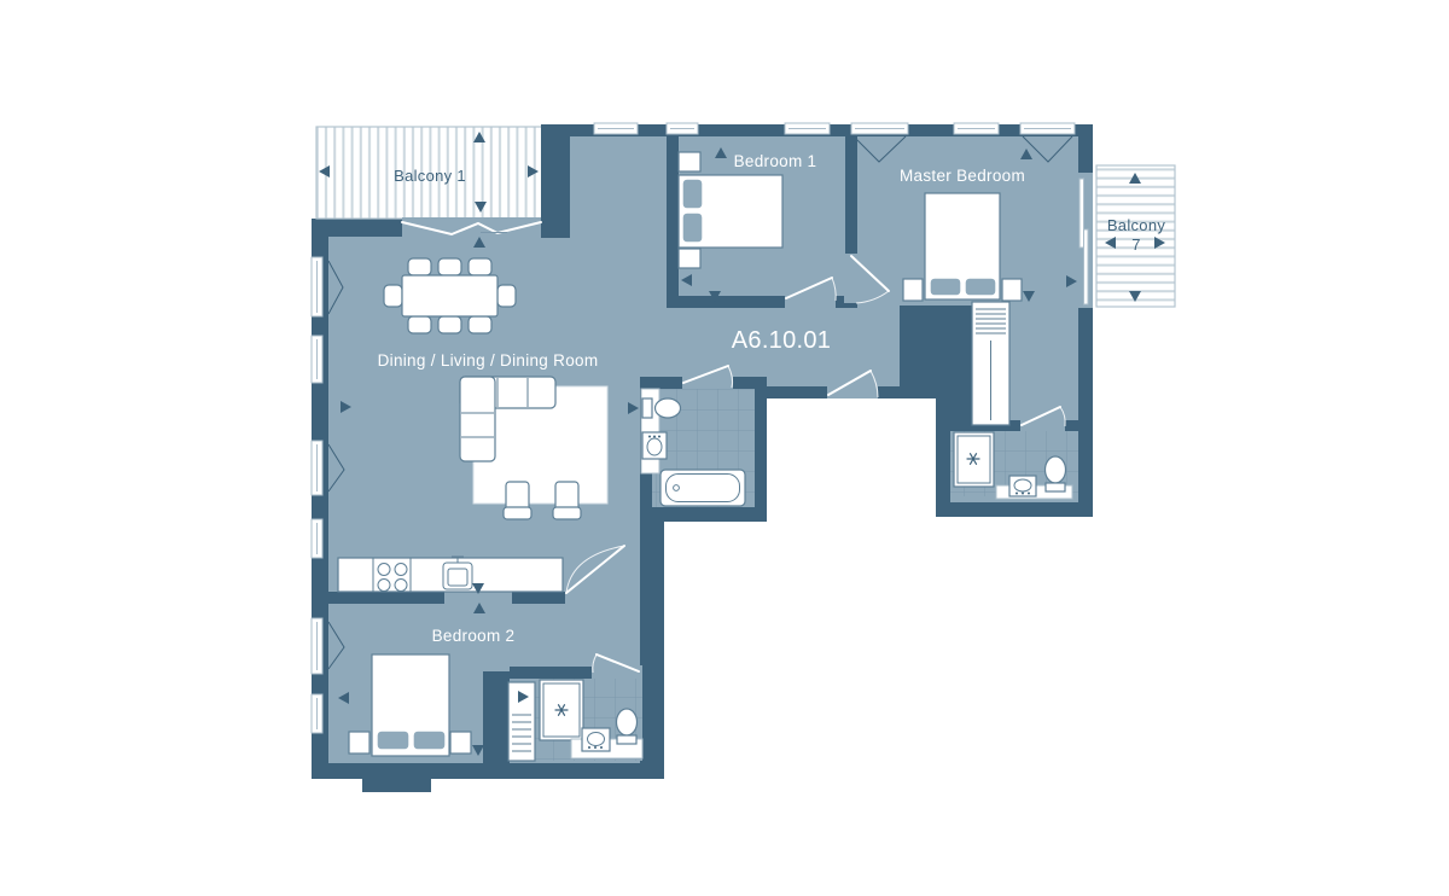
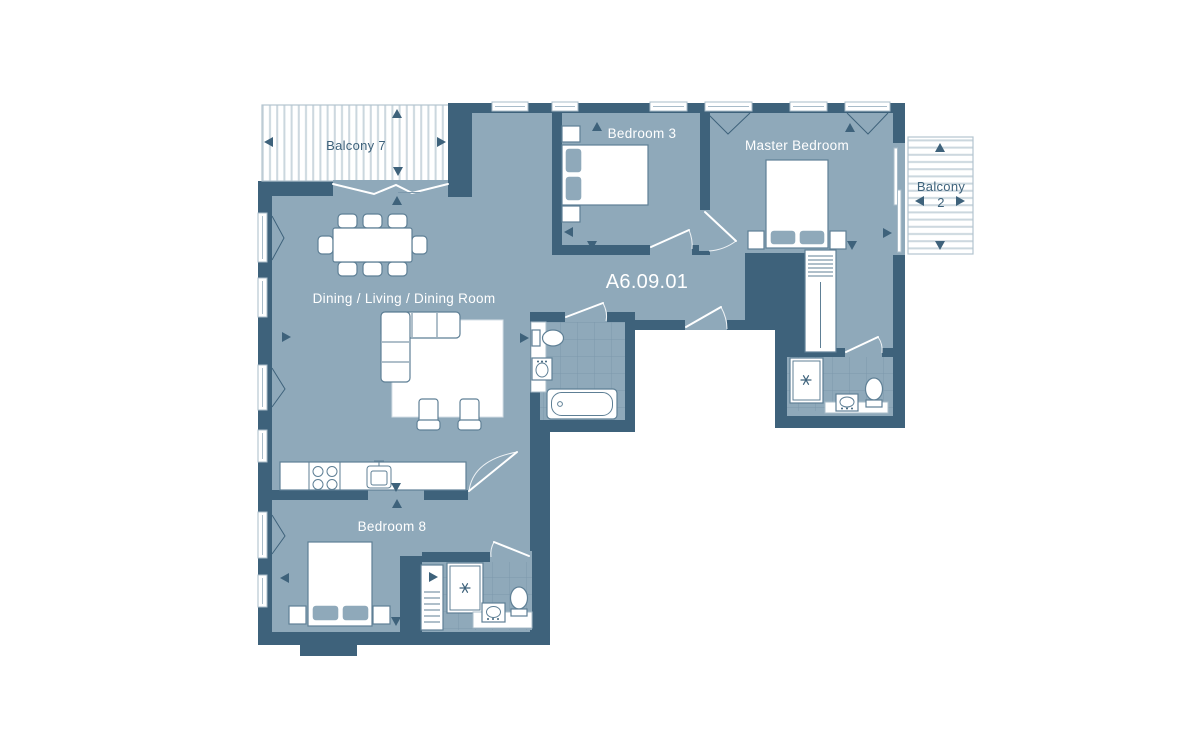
- Balcony 1
+ Balcony 7
  Balcony
- 7
+ 2
- Bedroom 1
+ Bedroom 3
  Master Bedroom
  Dining / Living / Dining Room
- Bedroom 2
+ Bedroom 8
- A6.10.01
+ A6.09.01
